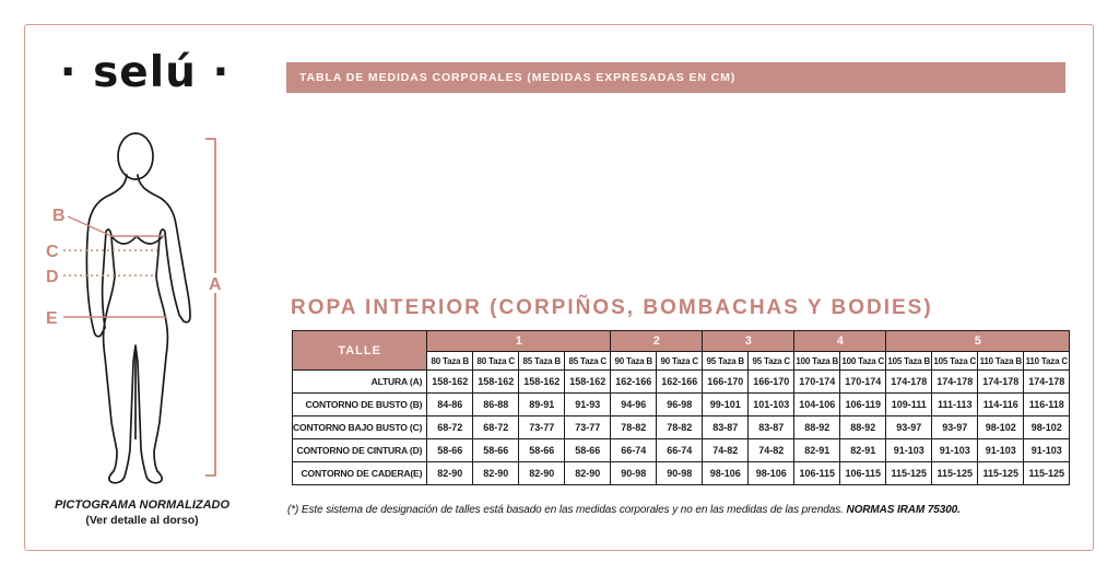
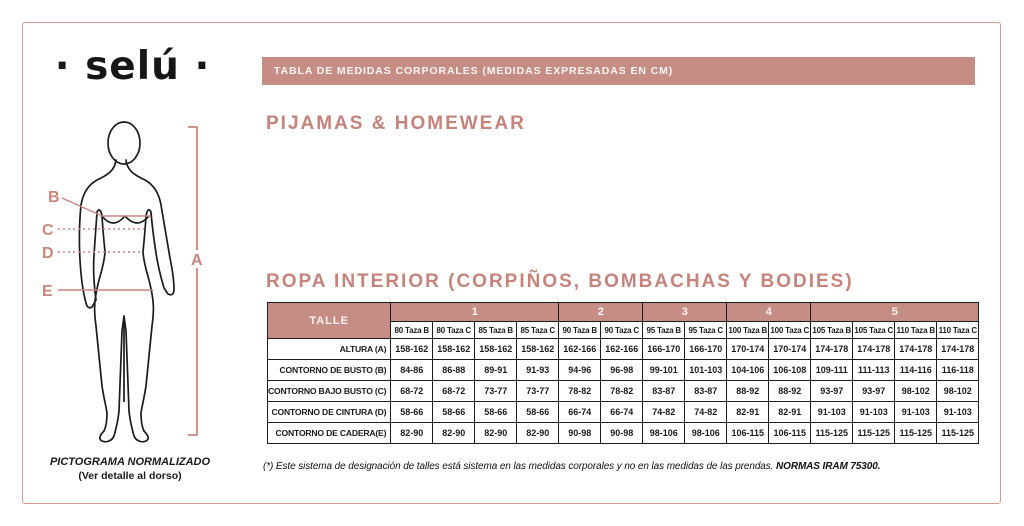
  · selú ·
  TABLA DE MEDIDAS CORPORALES (MEDIDAS EXPRESADAS EN CM)
  A
  B
  C
  D
  E
  PICTOGRAMA NORMALIZADO
  (Ver detalle al dorso)
+ PIJAMAS & HOMEWEAR
  ROPA INTERIOR (CORPIÑOS, BOMBACHAS Y BODIES)
  TALLE	1	2	3	4	5
  80 Taza B	80 Taza C	85 Taza B	85 Taza C	90 Taza B	90 Taza C	95 Taza B	95 Taza C	100 Taza B	100 Taza C	105 Taza B	105 Taza C	110 Taza B	110 Taza C
  ALTURA (A)	158-162	158-162	158-162	158-162	162-166	162-166	166-170	166-170	170-174	170-174	174-178	174-178	174-178	174-178
- CONTORNO DE BUSTO (B)	84-86	86-88	89-91	91-93	94-96	96-98	99-101	101-103	104-106	106-119	109-111	111-113	114-116	116-118
+ CONTORNO DE BUSTO (B)	84-86	86-88	89-91	91-93	94-96	96-98	99-101	101-103	104-106	106-108	109-111	111-113	114-116	116-118
  CONTORNO BAJO BUSTO (C)	68-72	68-72	73-77	73-77	78-82	78-82	83-87	83-87	88-92	88-92	93-97	93-97	98-102	98-102
  CONTORNO DE CINTURA (D)	58-66	58-66	58-66	58-66	66-74	66-74	74-82	74-82	82-91	82-91	91-103	91-103	91-103	91-103
  CONTORNO DE CADERA(E)	82-90	82-90	82-90	82-90	90-98	90-98	98-106	98-106	106-115	106-115	115-125	115-125	115-125	115-125
- (*) Este sistema de designación de talles está basado en las medidas corporales y no en las medidas de las prendas. NORMAS IRAM 75300.
+ (*) Este sistema de designación de talles está sistema en las medidas corporales y no en las medidas de las prendas. NORMAS IRAM 75300.
